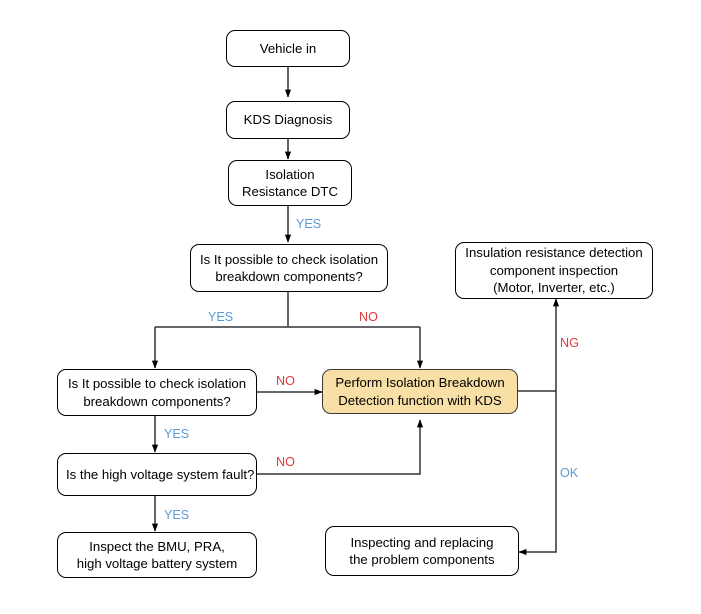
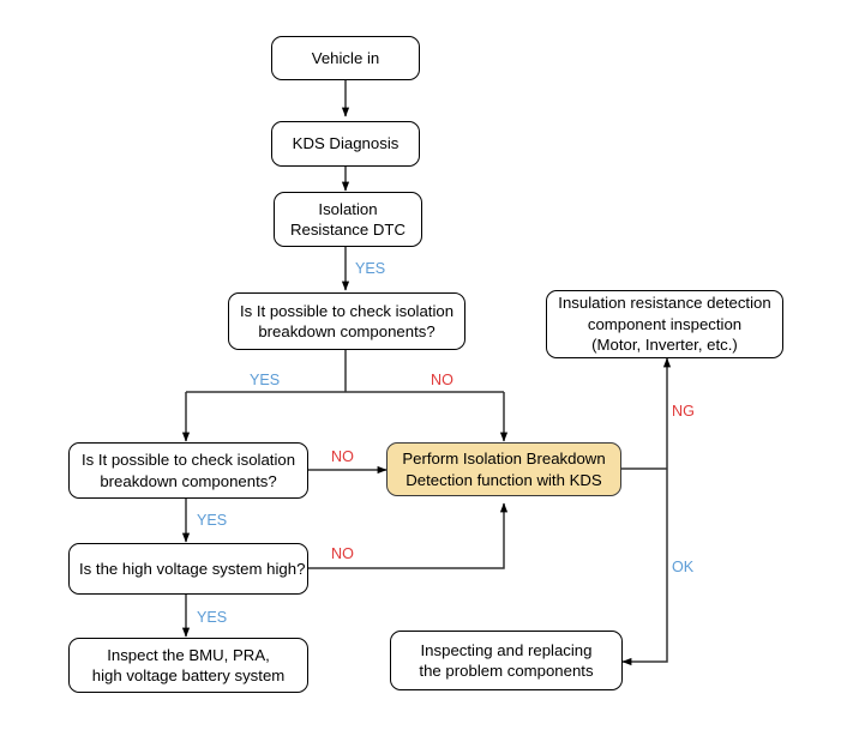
  Vehicle in
  KDS Diagnosis
  Isolation
  Resistance DTC
  Is It possible to check isolation
  breakdown components?
  Insulation resistance detection
  component inspection
  (Motor, Inverter, etc.)
  Is It possible to check isolation
  breakdown components?
  Perform Isolation Breakdown
  Detection function with KDS
- Is the high voltage system fault?
+ Is the high voltage system high?
  Inspect the BMU, PRA,
  high voltage battery system
  Inspecting and replacing
  the problem components
  YES
  YES
  NO
  NO
  YES
  NO
  YES
  NG
  OK
